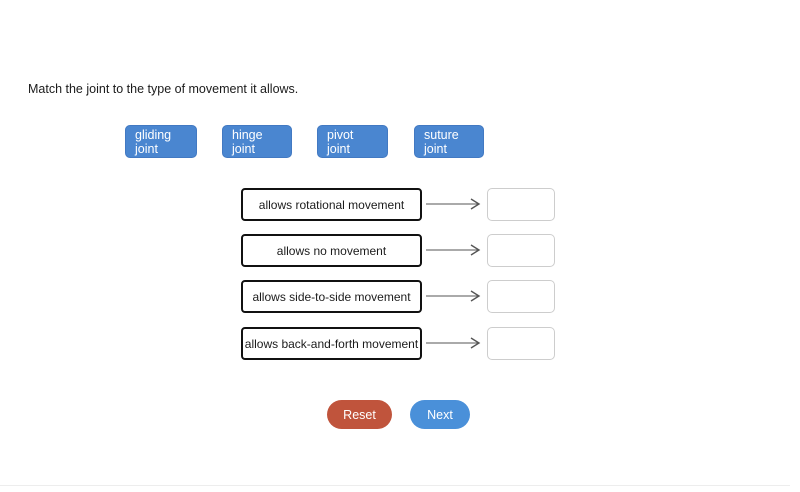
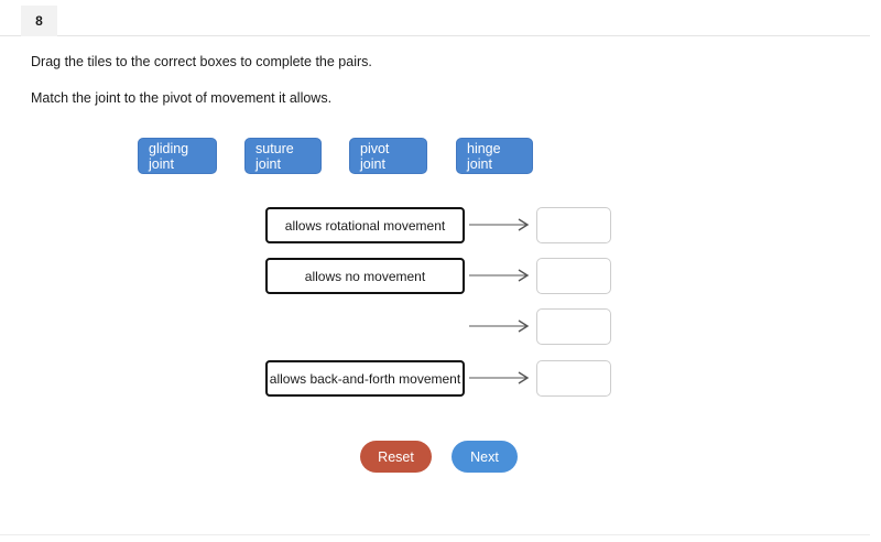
+ 8
+ Drag the tiles to the correct boxes to complete the pairs.
- Match the joint to the type of movement it allows.
+ Match the joint to the pivot of movement it allows.
  gliding joint
- hinge joint
+ suture joint
  pivot joint
- suture joint
+ hinge joint
  allows rotational movement
  allows no movement
- allows side-to-side movement
  allows back-and-forth movement
  Reset
  Next
